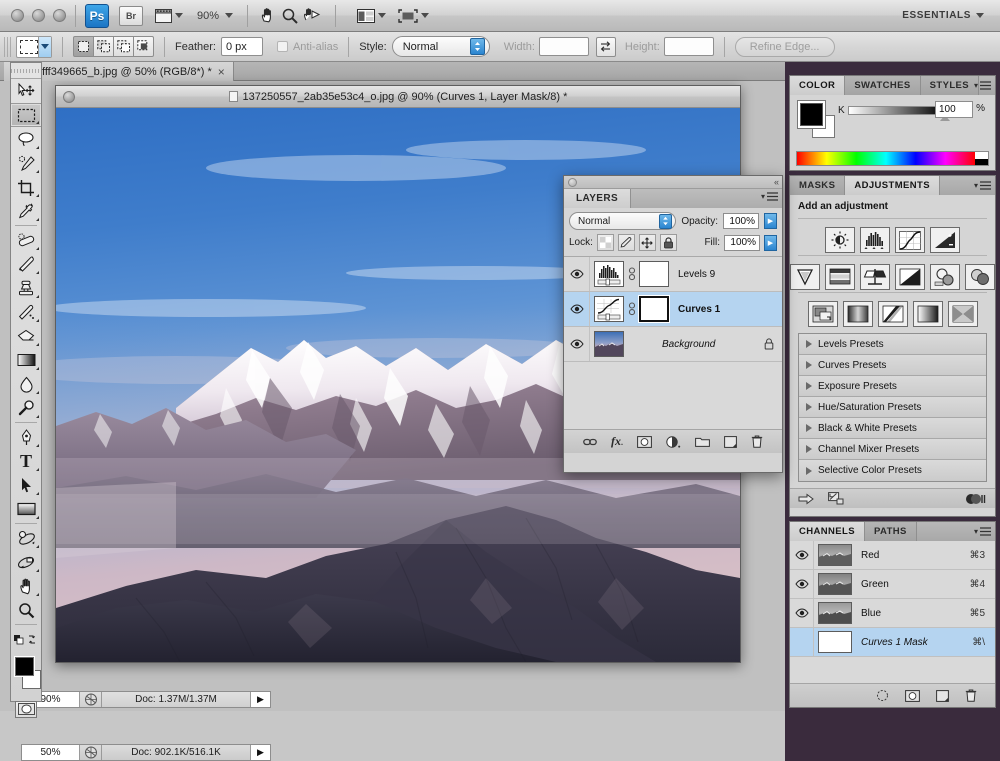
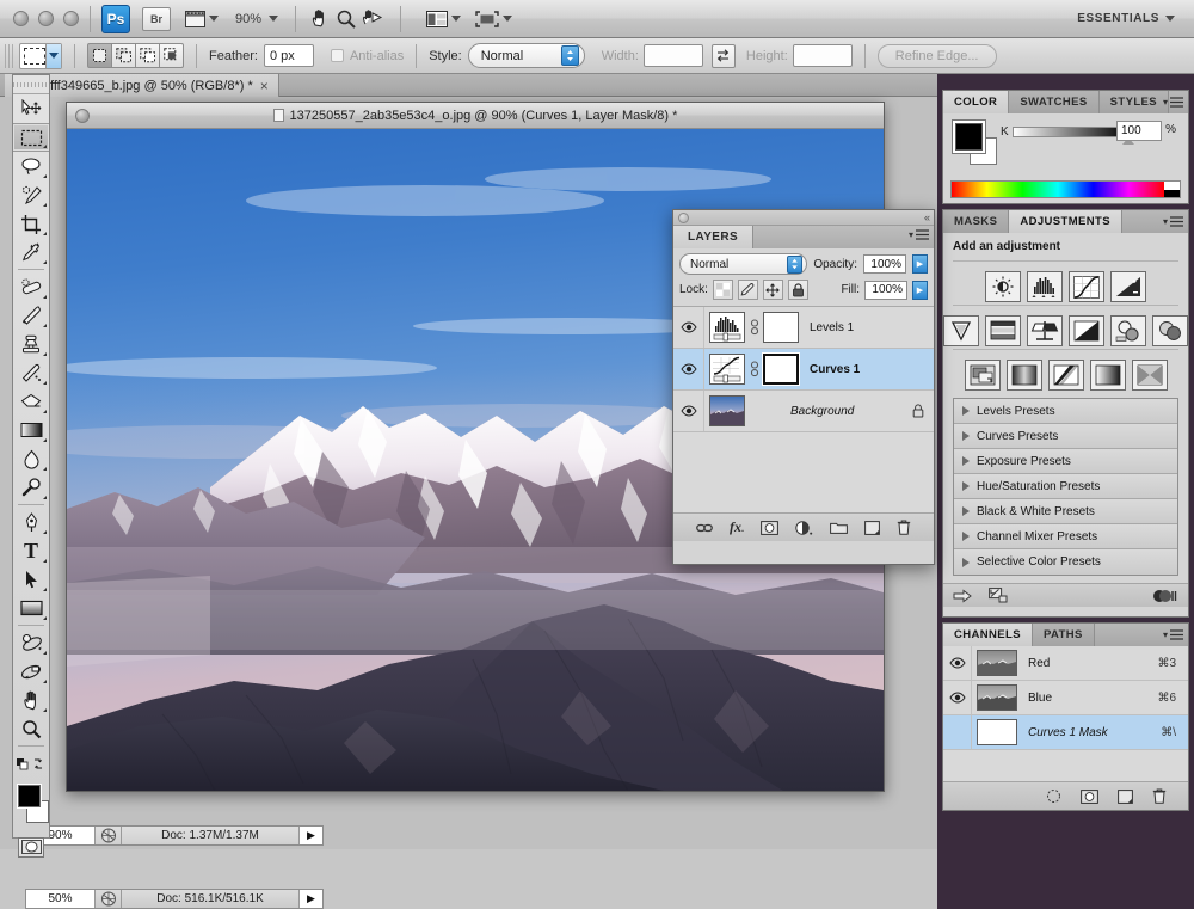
  Ps
  Br
  90%
  ESSENTIALS
  Feather:
  0 px
  Anti-alias
  Style:
  Normal
  Width:
  Height:
  Refine Edge...
  fff349665_b.jpg @ 50% (RGB/8*) *
  ×
  T
  137250557_2ab35e53c4_o.jpg @ 90% (Curves 1, Layer Mask/8) *
  90%
  Doc: 1.37M/1.37M
  ▶
  50%
- Doc: 902.1K/516.1K
+ Doc: 516.1K/516.1K
  ▶
  «
  LAYERS
  ▾
  Normal
  Opacity:
  100%
  Lock:
  Fill:
  100%
- Levels 9
+ Levels 1
  Curves 1
  Background
  fx.
  COLOR
  SWATCHES
  STYLES
  ▾
  K
  100
  %
  MASKS
  ADJUSTMENTS
  ▾
  Add an adjustment
  Levels Presets
  Curves Presets
  Exposure Presets
  Hue/Saturation Presets
  Black & White Presets
  Channel Mixer Presets
  Selective Color Presets
  CHANNELS
  PATHS
  ▾
  Red
  ⌘3
- Green
- ⌘4
  Blue
- ⌘5
+ ⌘6
  Curves 1 Mask
  ⌘\
